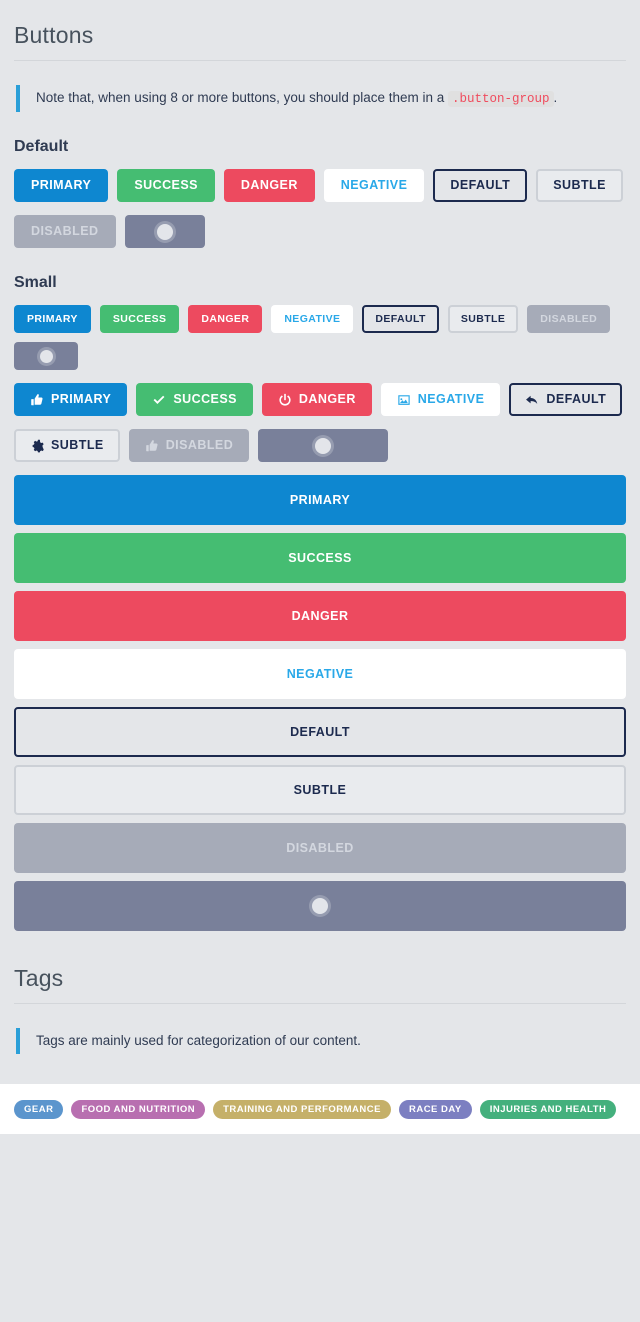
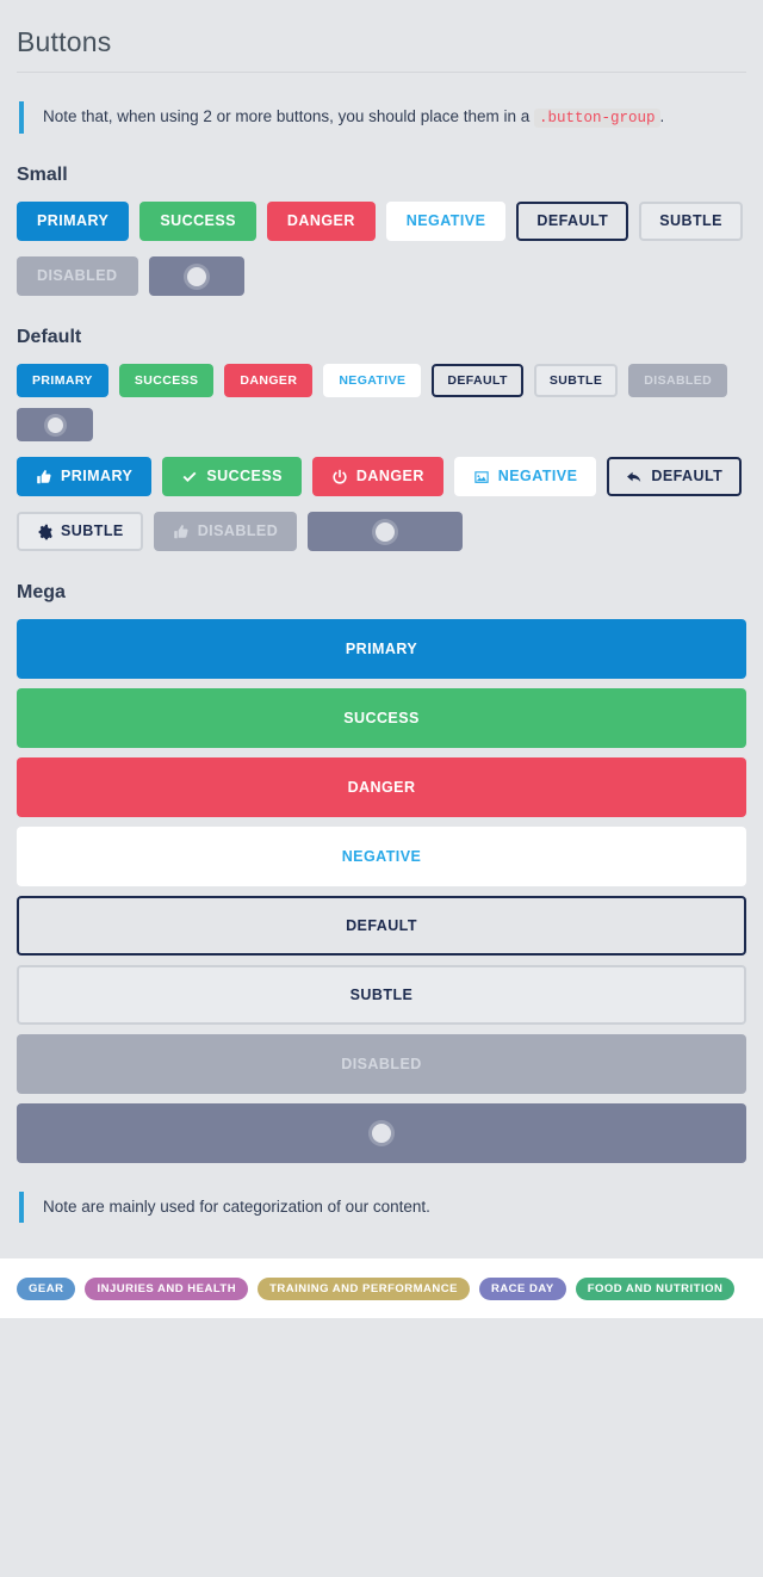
  Buttons
- Note that, when using 8 or more buttons, you should place them in a .button-group .
+ Note that, when using 2 or more buttons, you should place them in a .button-group .
- Default
+ Small
  PRIMARY
  SUCCESS
  DANGER
  NEGATIVE
  DEFAULT
  SUBTLE
  DISABLED
- Small
+ Default
  PRIMARY
  SUCCESS
  DANGER
  NEGATIVE
  DEFAULT
  SUBTLE
  DISABLED
  PRIMARY
  SUCCESS
  DANGER
  NEGATIVE
  DEFAULT
  SUBTLE
  DISABLED
+ Mega
  PRIMARY
  SUCCESS
  DANGER
  NEGATIVE
  DEFAULT
  SUBTLE
  DISABLED
- Tags
- Tags are mainly used for categorization of our content.
+ Note are mainly used for categorization of our content.
  GEAR
- FOOD AND NUTRITION
+ INJURIES AND HEALTH
  TRAINING AND PERFORMANCE
  RACE DAY
- INJURIES AND HEALTH
+ FOOD AND NUTRITION
